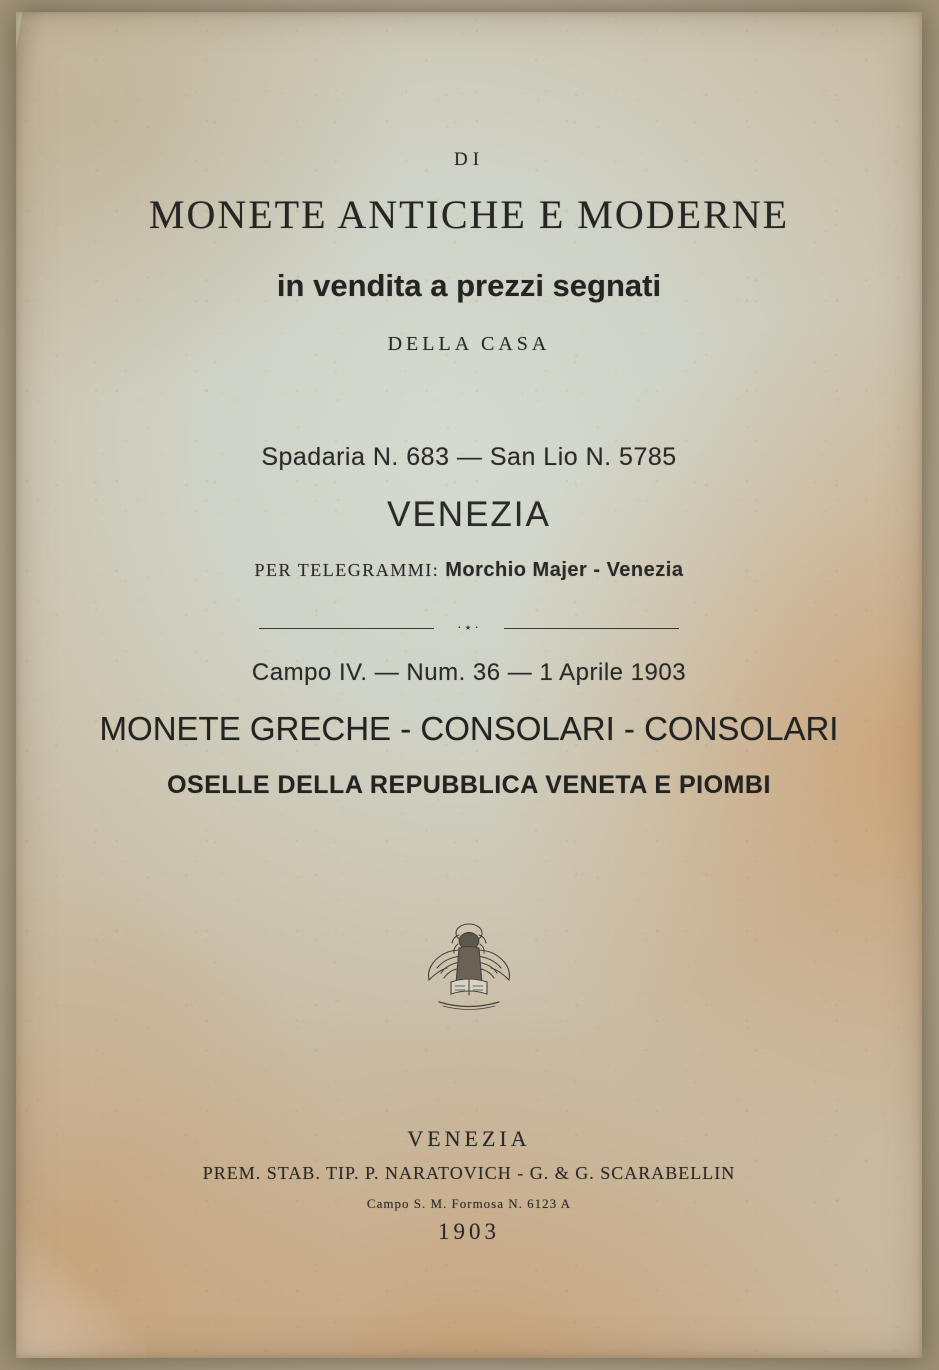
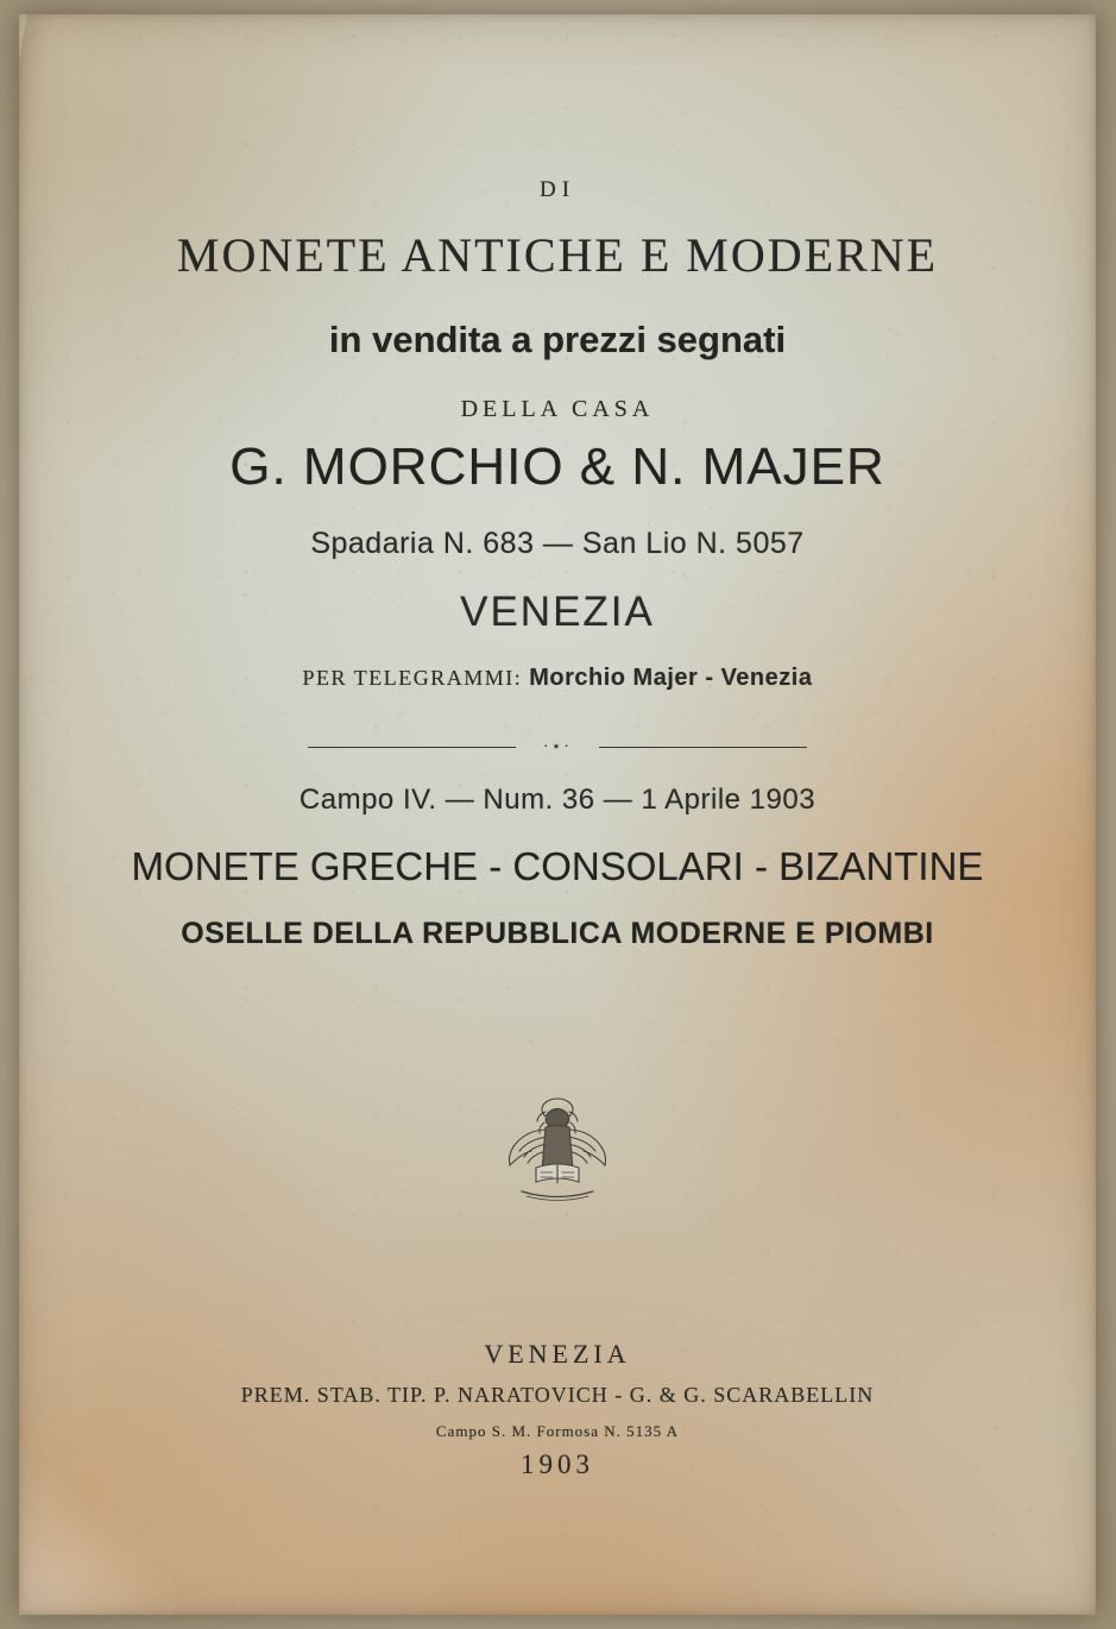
  DI
  MONETE ANTICHE E MODERNE
  in vendita a prezzi segnati
  DELLA CASA
+ G. MORCHIO & N. MAJER
- Spadaria N. 683 — San Lio N. 5785
+ Spadaria N. 683 — San Lio N. 5057
  VENEZIA
  PER TELEGRAMMI: Morchio Majer - Venezia
  ⋅⋆⋅
  Campo IV. — Num. 36 — 1 Aprile 1903
- MONETE GRECHE - CONSOLARI - CONSOLARI
+ MONETE GRECHE - CONSOLARI - BIZANTINE
- OSELLE DELLA REPUBBLICA VENETA E PIOMBI
+ OSELLE DELLA REPUBBLICA MODERNE E PIOMBI
  VENEZIA
  PREM. STAB. TIP. P. NARATOVICH - G. & G. SCARABELLIN
- Campo S. M. Formosa N. 6123 A
+ Campo S. M. Formosa N. 5135 A
  1903
